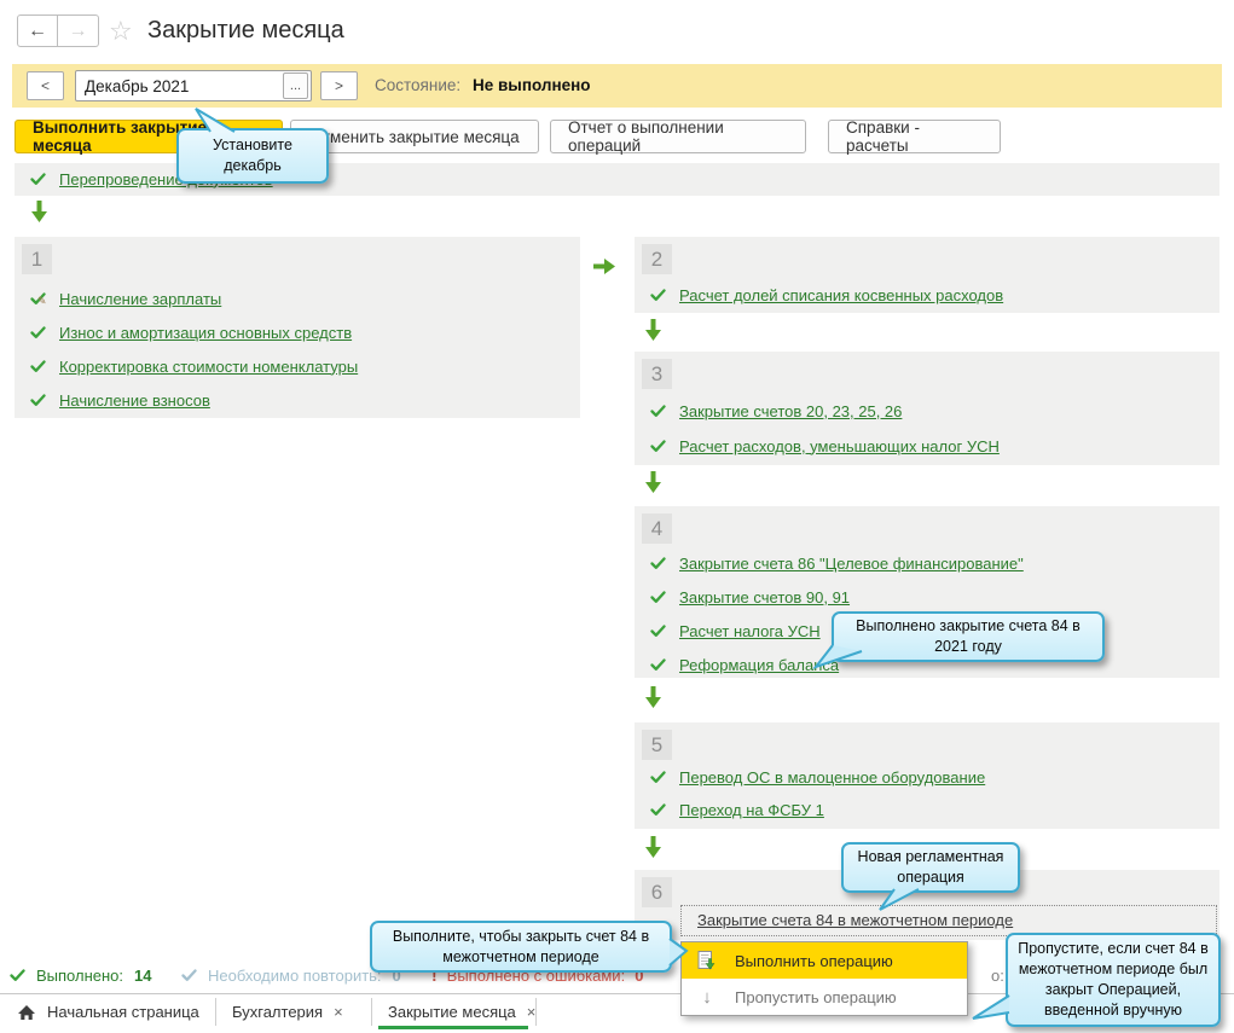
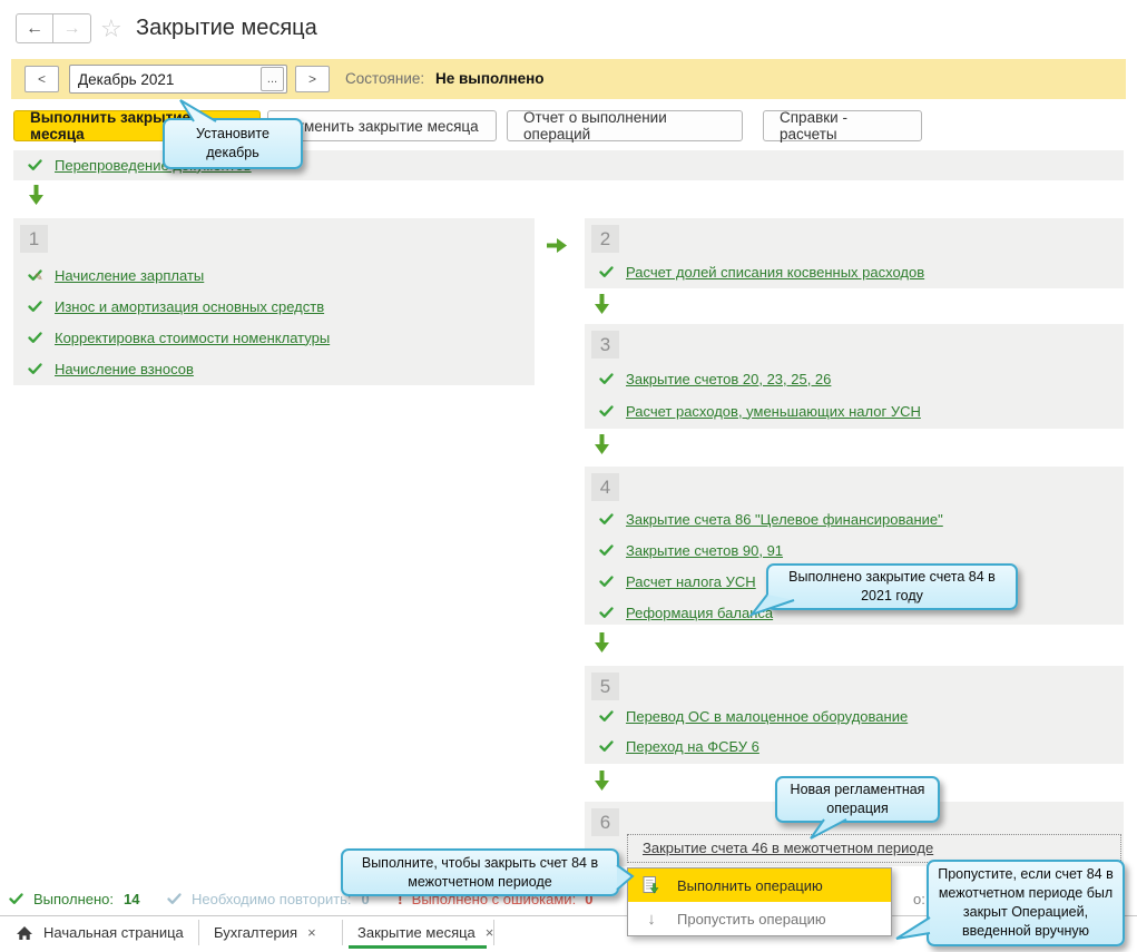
  ←
  →
  ☆
  Закрытие месяца
  <
  Декабрь 2021
  ...
  >
  Состояние:
  Не выполнено
  Выполнить закры месяца
  менить закрытие месяца
  Отчет о выполнении операций
  Справки - расчеты
  1
  ✎
  Начисление зарплаты
  Износ и амортизация основных средств
  Корректировка стоимости номенклатуры
  Начисление взносов
  2
  Расчет долей списания косвенных расходов
  3
  Закрытие счетов 20, 23, 25, 26
  Расчет расходов, уменьшающих налог УСН
  4
  Закрытие счета 86 "Целевое финансирование"
  Закрытие счетов 90, 91
  Расчет налога УСН
  Реформация балаа
  5
  Перевод ОС в малоценное оборудование
- Переход на ФСБУ 1
+ Переход на ФСБУ 6
  6
- Закрытие счета 84 в межотчетном периоде
+ Закрытие счета 46 в межотчетном периоде
  Выполнить операцию
  ↓
  Пропустить операцию
  Выполнено:
  14
  Необходимо повторить:
  0
  !
  Выполнено с ошибками:
  0
  о:
  Начальная страница
  Бухгалтерия
  ×
  Закрытие месяца
  ×
  Установите декабрь
  Выполнено закрытие счета 84 в 2021 году
  Новая регламентная операция
  Выполните, чтобы закрыть счет 84 в межотчетном периоде
  Пропустите, если счет 84 в межотчетном периоде был закрыт Операцией, введенной вручную
